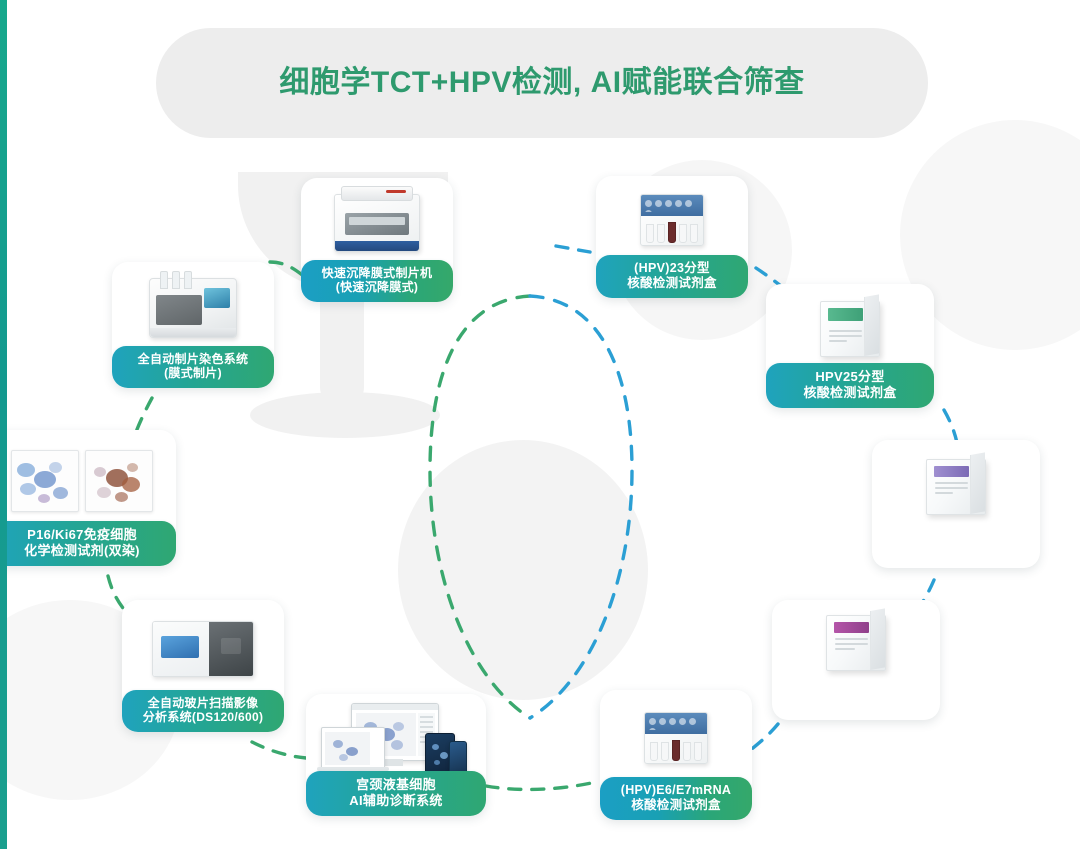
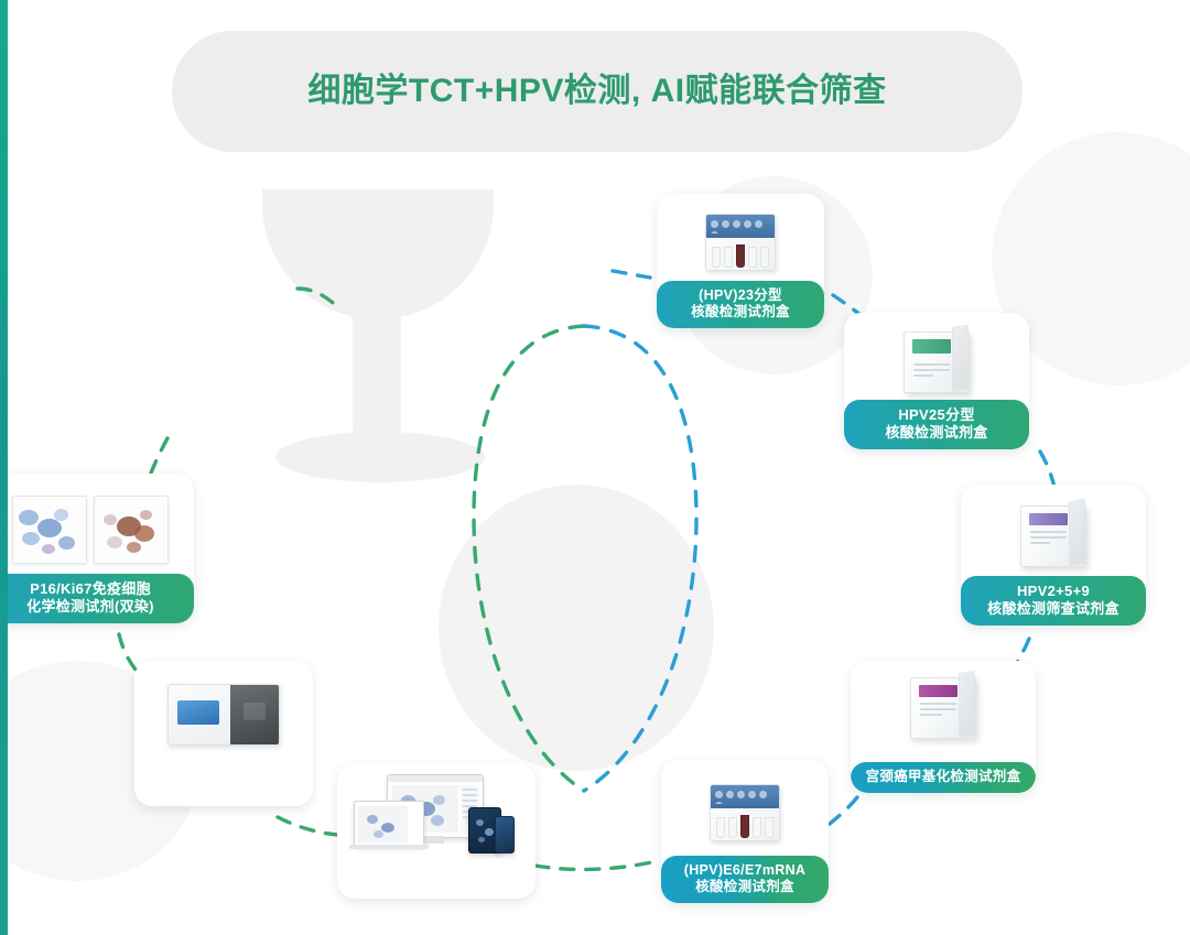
  细胞学TCT+HPV检测, AI赋能联合筛查
- 快速沉降膜式制片机
- (快速沉降膜式)
- 全自动制片染色系统
- (膜式制片)
  P16/Ki67免疫细胞
  化学检测试剂(双染)
- 全自动玻片扫描影像
- 分析系统(DS120/600)
- 宫颈液基细胞
- AI辅助诊断系统
  (HPV)E6/E7mRNA
  核酸检测试剂盒
+ 宫颈癌甲基化检测试剂盒
+ HPV2+5+9
+ 核酸检测筛查试剂盒
  HPV25分型
  核酸检测试剂盒
  (HPV)23分型
  核酸检测试剂盒
